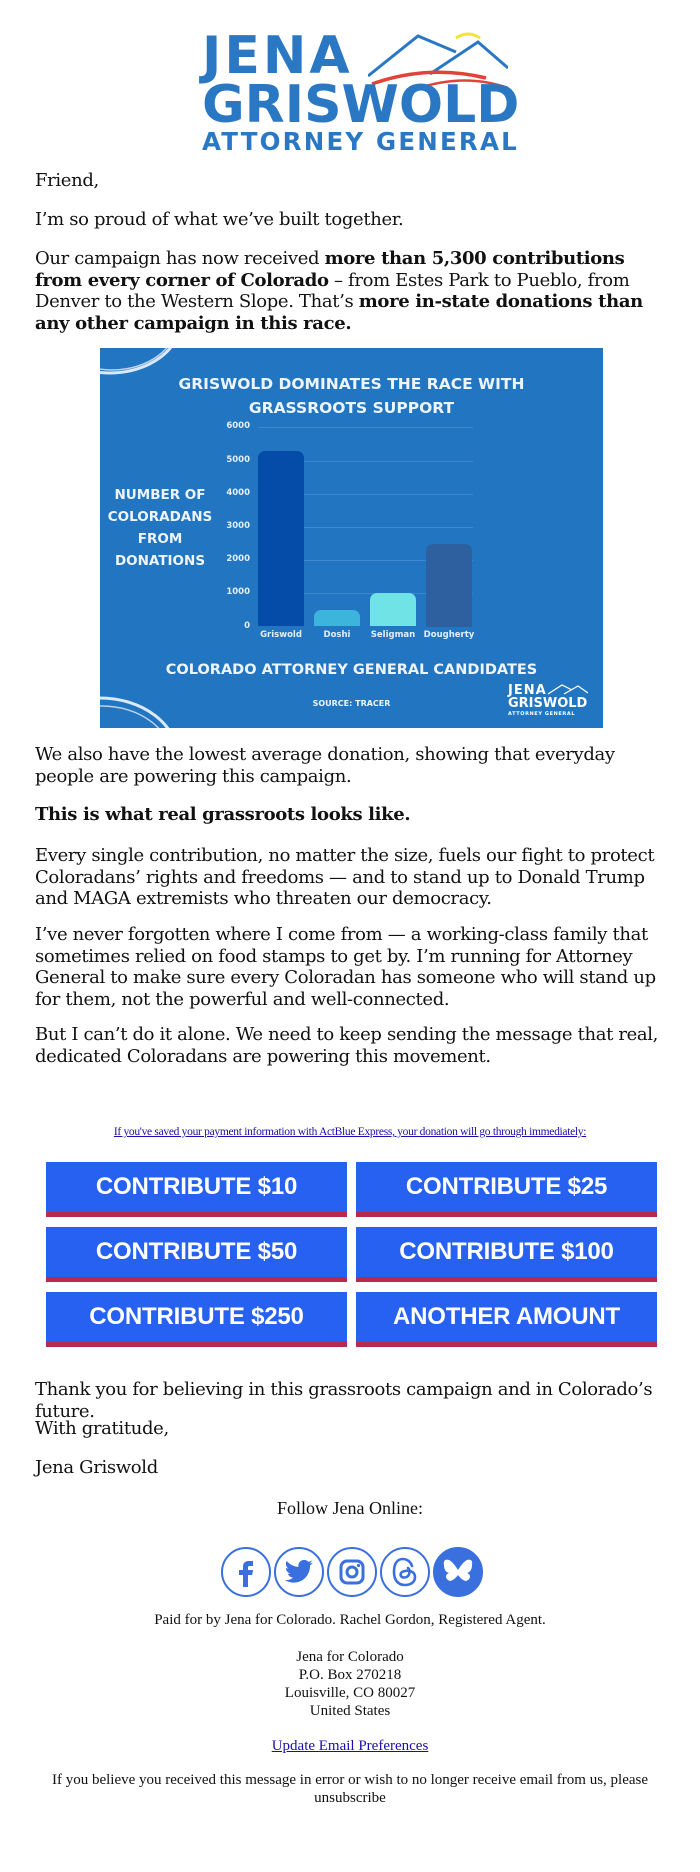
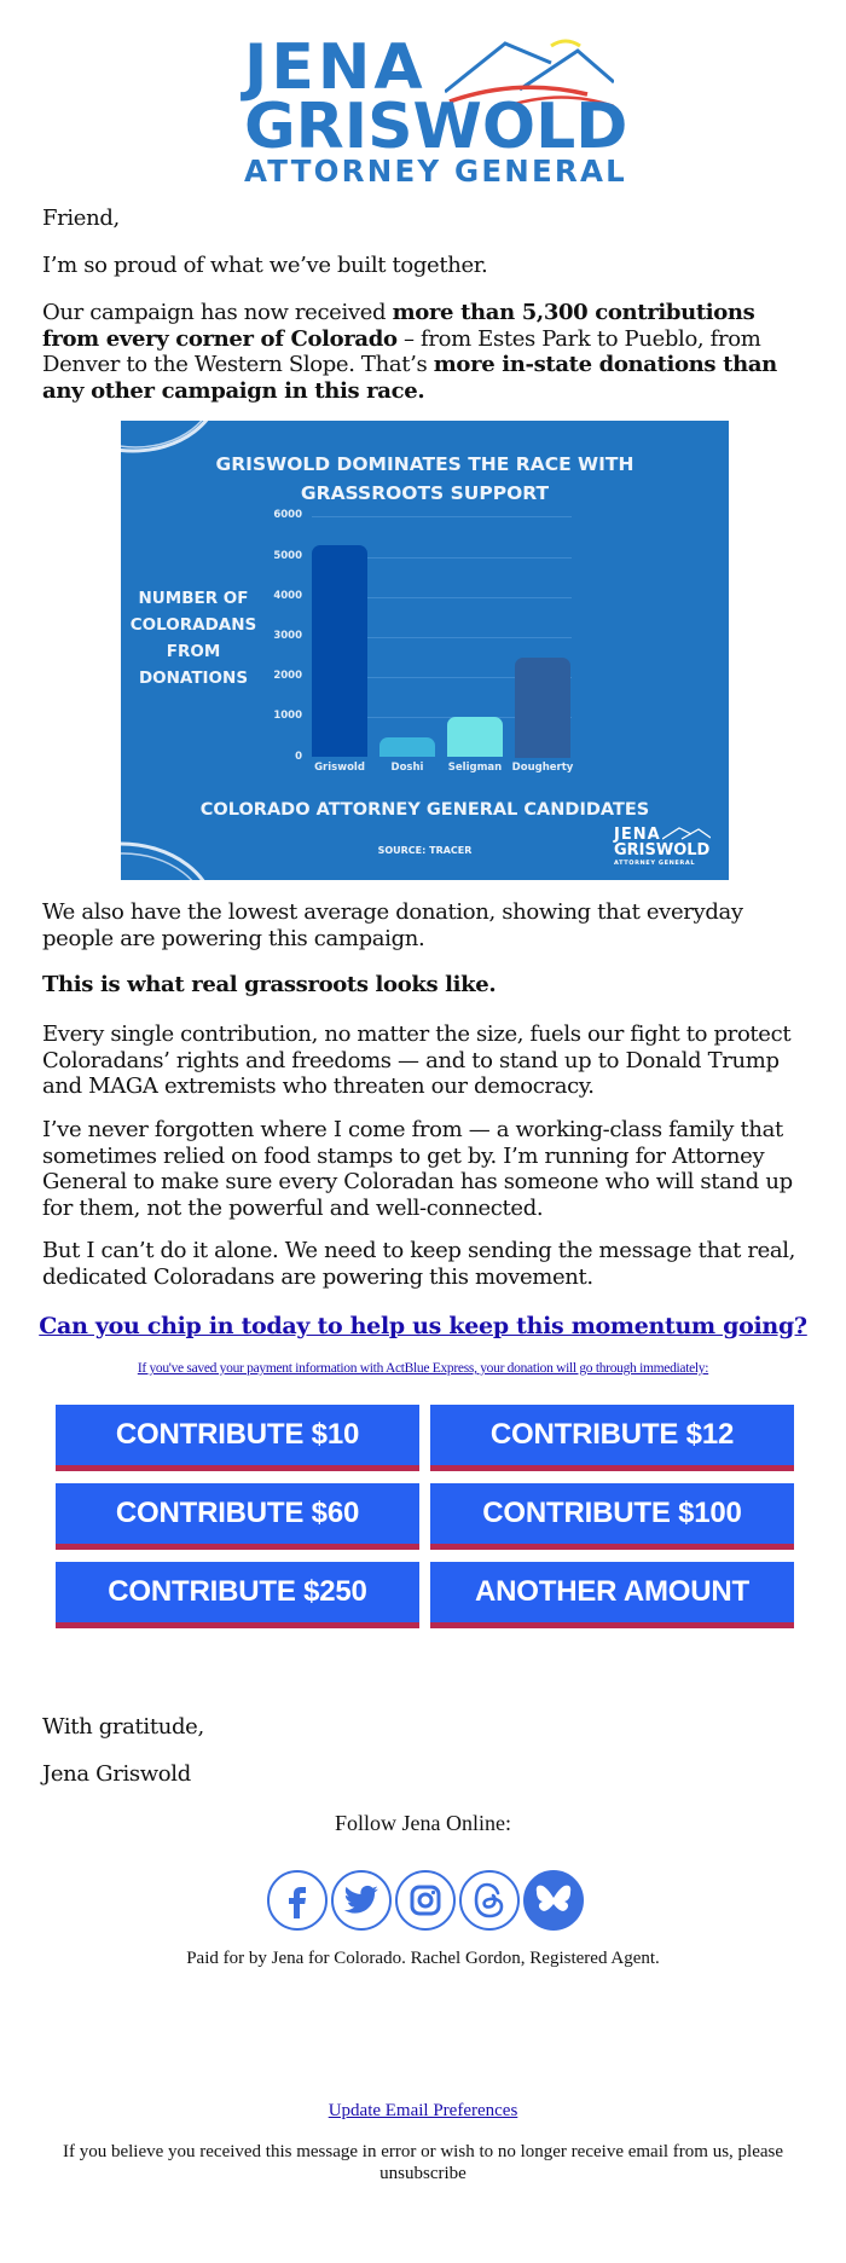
  JENA
  GRISWOLD
  ATTORNEY GENERAL
  Friend,
  I’m so proud of what we’ve built together.
  Our campaign has now received more than 5,300 contributions from every corner of Colorado – from Estes Park to Pueblo, from Denver to the Western Slope. That’s more in-state donations than any other campaign in this race.
  GRISWOLD DOMINATES THE RACE WITH
  GRASSROOTS SUPPORT
  NUMBER OF
  COLORADANS
  FROM
  DONATIONS
  COLORADO ATTORNEY GENERAL CANDIDATES
  SOURCE: TRACER
  JENA
  GRISWOLD
  0
  1000
  2000
  3000
  4000
  5000
  6000
  Griswold
  Doshi
  Seligman
  Dougherty
  We also have the lowest average donation, showing that everyday people are powering this campaign.
  This is what real grassroots looks like.
  Every single contribution, no matter the size, fuels our fight to protect Coloradans’ rights and freedoms — and to stand up to Donald Trump and MAGA extremists who threaten our democracy.
  I’ve never forgotten where I come from — a working-class family that sometimes relied on food stamps to get by. I’m running for Attorney General to make sure every Coloradan has someone who will stand up for them, not the powerful and well-connected.
  But I can’t do it alone. We need to keep sending the message that real, dedicated Coloradans are powering this movement.
+ Can you chip in today to help us keep this momentum going?
  If you've saved your payment information with ActBlue Express, your donation will go through immediately:
  CONTRIBUTE $10
- CONTRIBUTE $25
+ CONTRIBUTE $12
- CONTRIBUTE $50
+ CONTRIBUTE $60
  CONTRIBUTE $100
  CONTRIBUTE $250
  ANOTHER AMOUNT
- Thank you for believing in this grassroots campaign and in Colorado’s future.
  With gratitude,
  Jena Griswold
  Follow Jena Online:
  Paid for by Jena for Colorado. Rachel Gordon, Registered Agent.
- Jena for Colorado
- P.O. Box 270218
- Louisville, CO 80027
- United States
  Update Email Preferences
  If you believe you received this message in error or wish to no longer receive email from us, please unsubscribe
